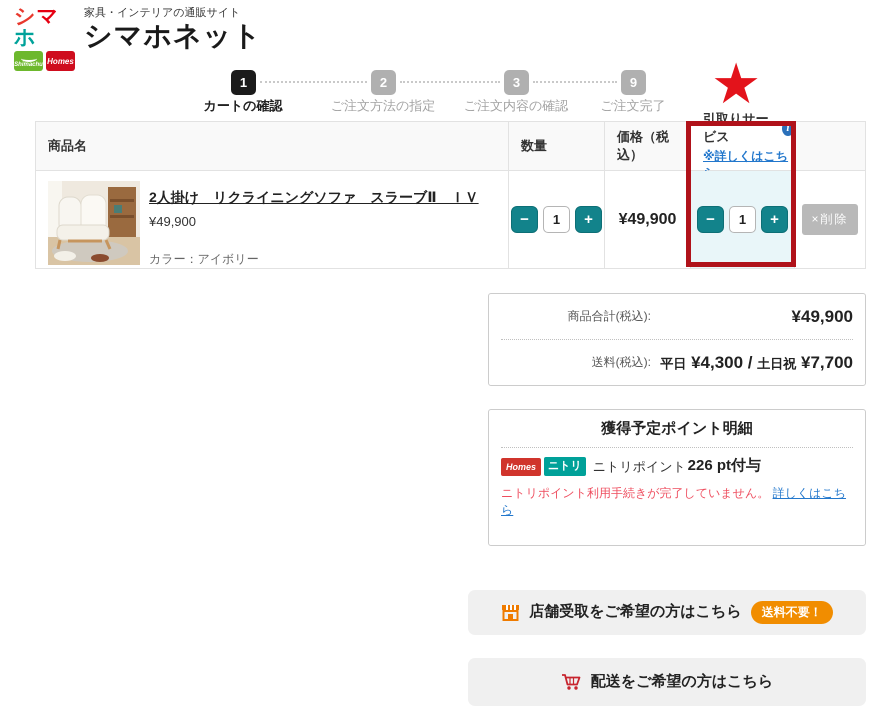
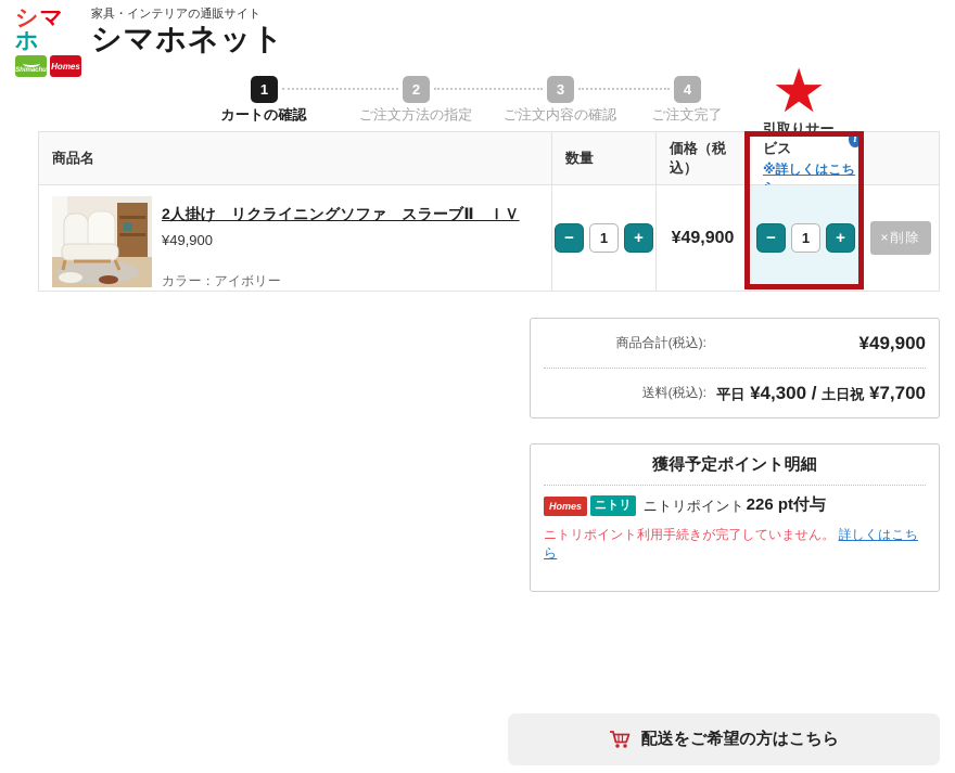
  シマホ
  Homes
  家具・インテリアの通販サイト
  シマホネット
  1
  2
  3
- 9
+ 4
  カートの確認
  ご注文方法の指定
  ご注文内容の確認
  ご注文完了
  ★
  商品名
  数量
  価格（税込）
  引取りサービス
  i
  ※詳しくはこち
  2人掛け リクライニングソファ スラーブⅡ ＩＶ
  ¥49,900
  カラー：アイボリー
  −
  1
  +
  ¥49,900
  −
  1
  +
  ×削除
  商品合計(税込):
  ¥49,900
  送料(税込):
  平日 ¥4,300 / 土日祝 ¥7,700
  獲得予定ポイント明細
  Homes
  ニトリ
  ニトリポイント
  226 pt付与
  ニトリポイント利用手続きが完了していません。 詳しくはこちら
- 店舗受取をご希望の方はこちら
- 送料不要！
  配送をご希望の方はこちら
